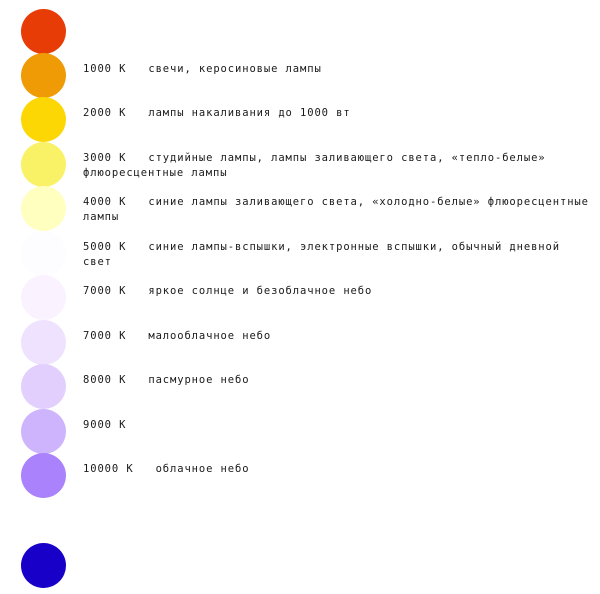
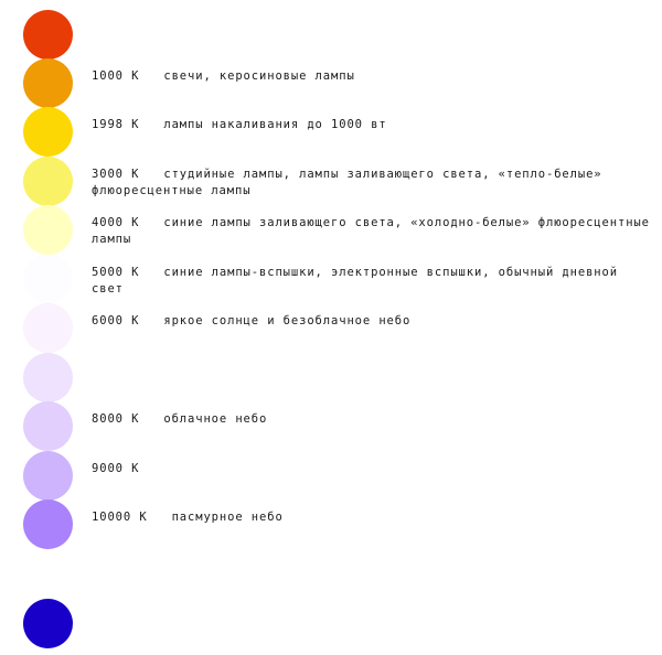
  1000 K свечи, керосиновые лампы
- 2000 K лампы накаливания до 1000 вт
+ 1998 K лампы накаливания до 1000 вт
  3000 K студийные лампы, лампы заливающего света, «тепло-белые» флюоресцентные лампы
  4000 K синие лампы заливающего света, «холодно-белые» флюоресцентные лампы
  5000 K синие лампы-вспышки, электронные вспышки, обычный дневной свет
- 7000 K яркое солнце и безоблачное небо
+ 6000 K яркое солнце и безоблачное небо
- 7000 K малооблачное небо
- 8000 K пасмурное небо
+ 8000 K облачное небо
  9000 K
- 10000 K облачное небо
+ 10000 K пасмурное небо
